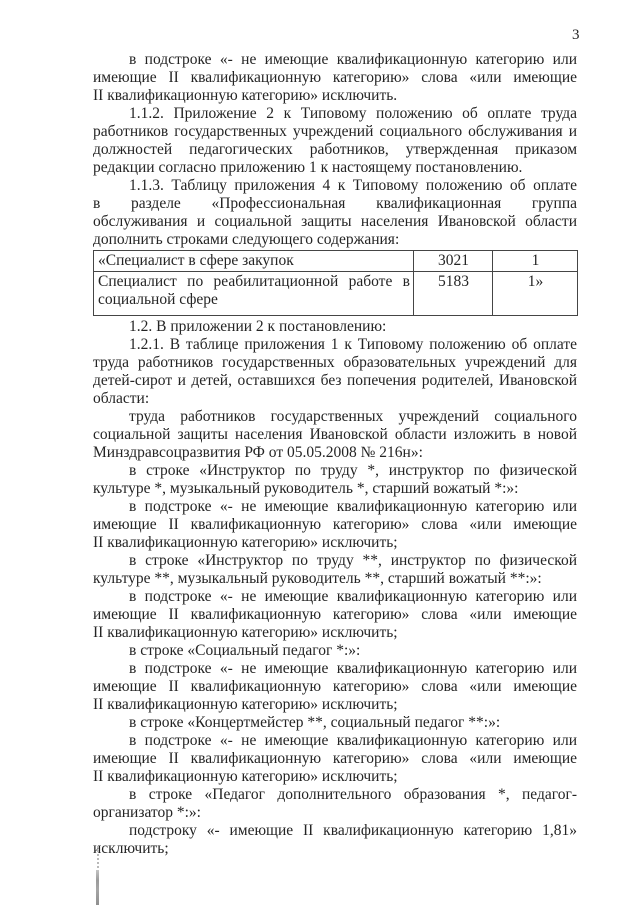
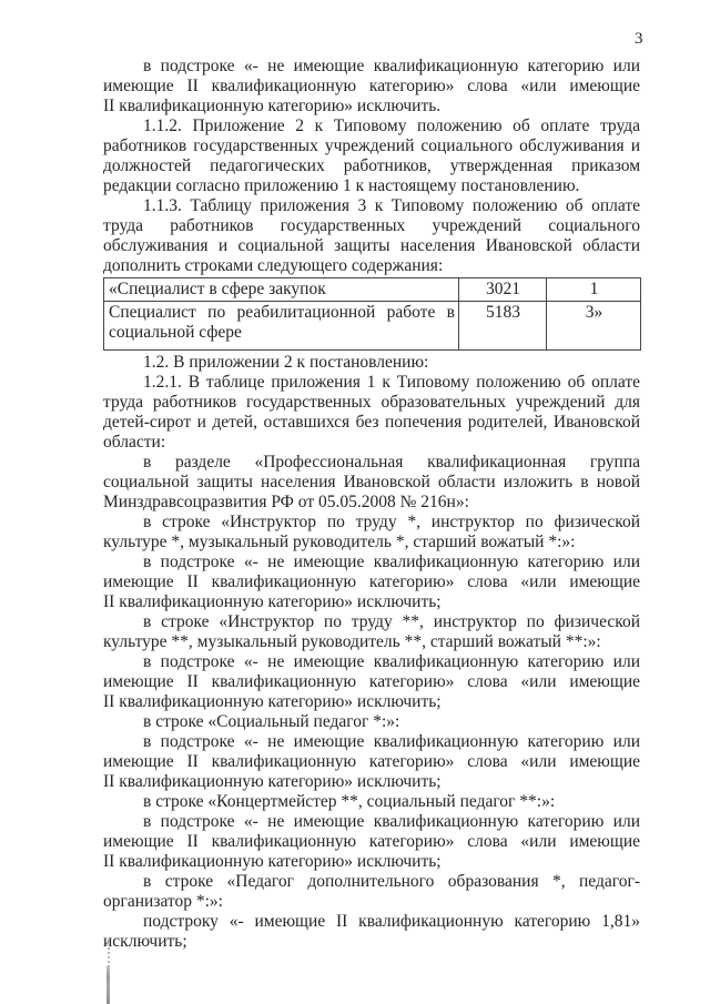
  3
  в подстроке «- не имеющие квалификационную категорию или
  имеющие II квалификационную категорию» слова «или имеющие
  II квалификационную категорию» исключить.
  1.1.2. Приложение 2 к Типовому положению об оплате труда
  работников государственных учреждений социального обслуживания и
  должностей педагогических работников, утвержденная приказом
  редакции согласно приложению 1 к настоящему постановлению.
- 1.1.3. Таблицу приложения 4 к Типовому положению об оплате
+ 1.1.3. Таблицу приложения 3 к Типовому положению об оплате
- в разделе «Профессиональная квалификационная группа
+ труда работников государственных учреждений социального
  обслуживания и социальной защиты населения Ивановской области
  дополнить строками следующего содержания:
  «Специалист в сфере закупок	3021	1
- Специалист по реабилитационной работе в социальной сфере	5183	1»
+ Специалист по реабилитационной работе в социальной сфере	5183	3»
  1.2. В приложении 2 к постановлению:
  1.2.1. В таблице приложения 1 к Типовому положению об оплате
  труда работников государственных образовательных учреждений для
  детей-сирот и детей, оставшихся без попечения родителей, Ивановской
  области:
- труда работников государственных учреждений социального
+ в разделе «Профессиональная квалификационная группа
  социальной защиты населения Ивановской области изложить в новой
  Минздравсоцразвития РФ от 05.05.2008 № 216н»:
  в строке «Инструктор по труду *, инструктор по физической
  культуре *, музыкальный руководитель *, старший вожатый *:»:
  в подстроке «- не имеющие квалификационную категорию или
  имеющие II квалификационную категорию» слова «или имеющие
  II квалификационную категорию» исключить;
  в строке «Инструктор по труду **, инструктор по физической
  культуре **, музыкальный руководитель **, старший вожатый **:»:
  в подстроке «- не имеющие квалификационную категорию или
  имеющие II квалификационную категорию» слова «или имеющие
  II квалификационную категорию» исключить;
  в строке «Социальный педагог *:»:
  в подстроке «- не имеющие квалификационную категорию или
  имеющие II квалификационную категорию» слова «или имеющие
  II квалификационную категорию» исключить;
  в строке «Концертмейстер **, социальный педагог **:»:
  в подстроке «- не имеющие квалификационную категорию или
  имеющие II квалификационную категорию» слова «или имеющие
  II квалификационную категорию» исключить;
  в строке «Педагог дополнительного образования *, педагог-
  организатор *:»:
  подстроку «- имеющие II квалификационную категорию 1,81»
  исключить;
